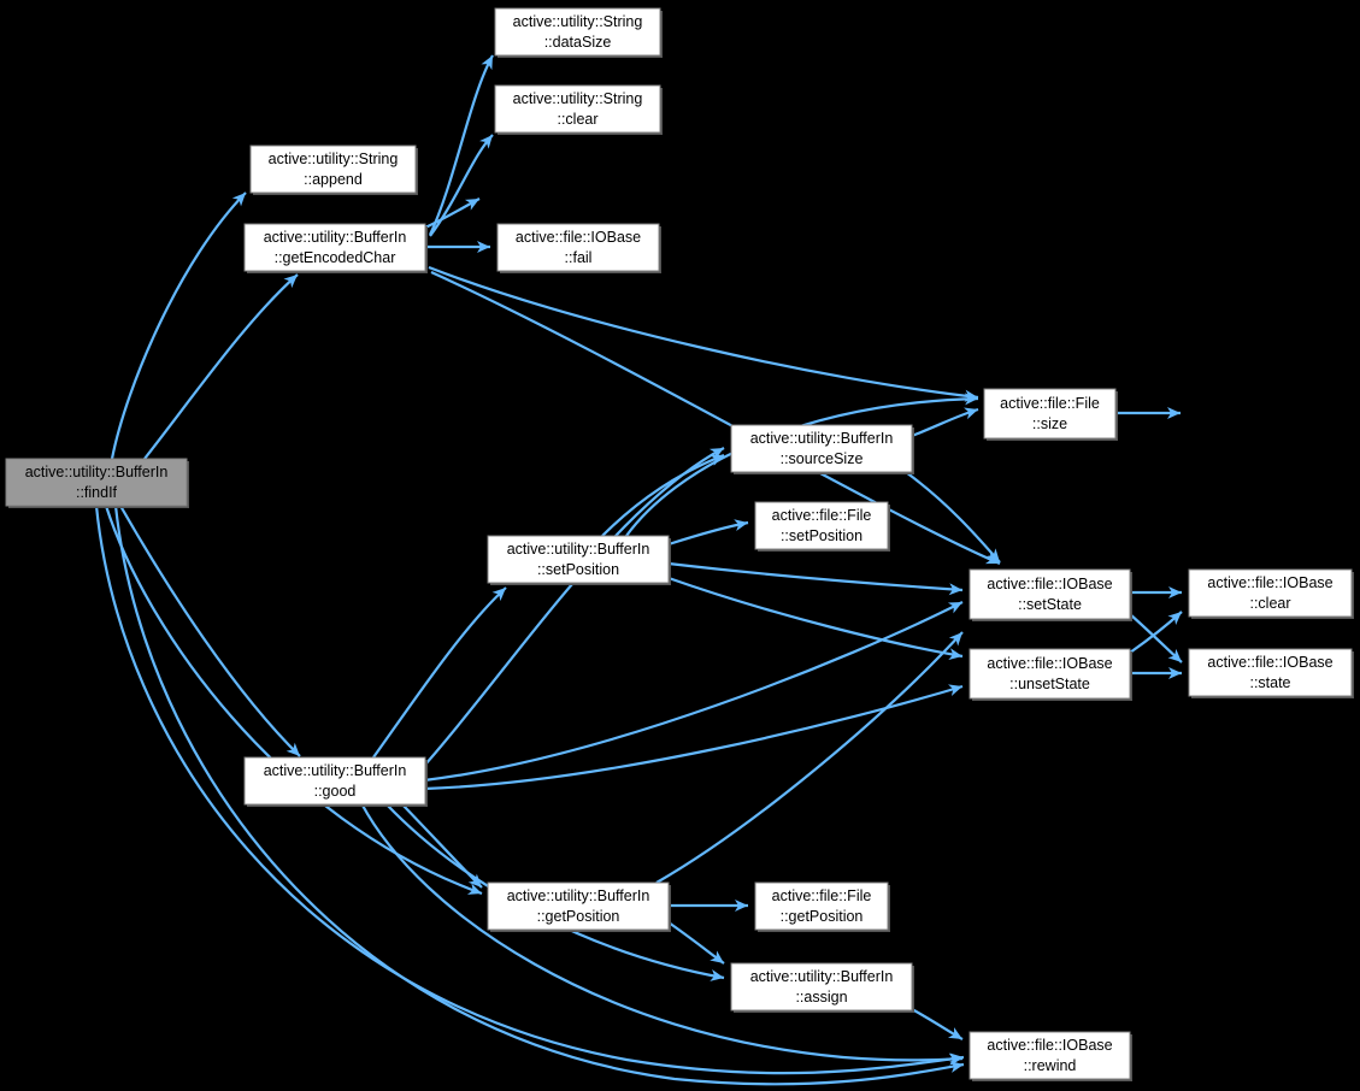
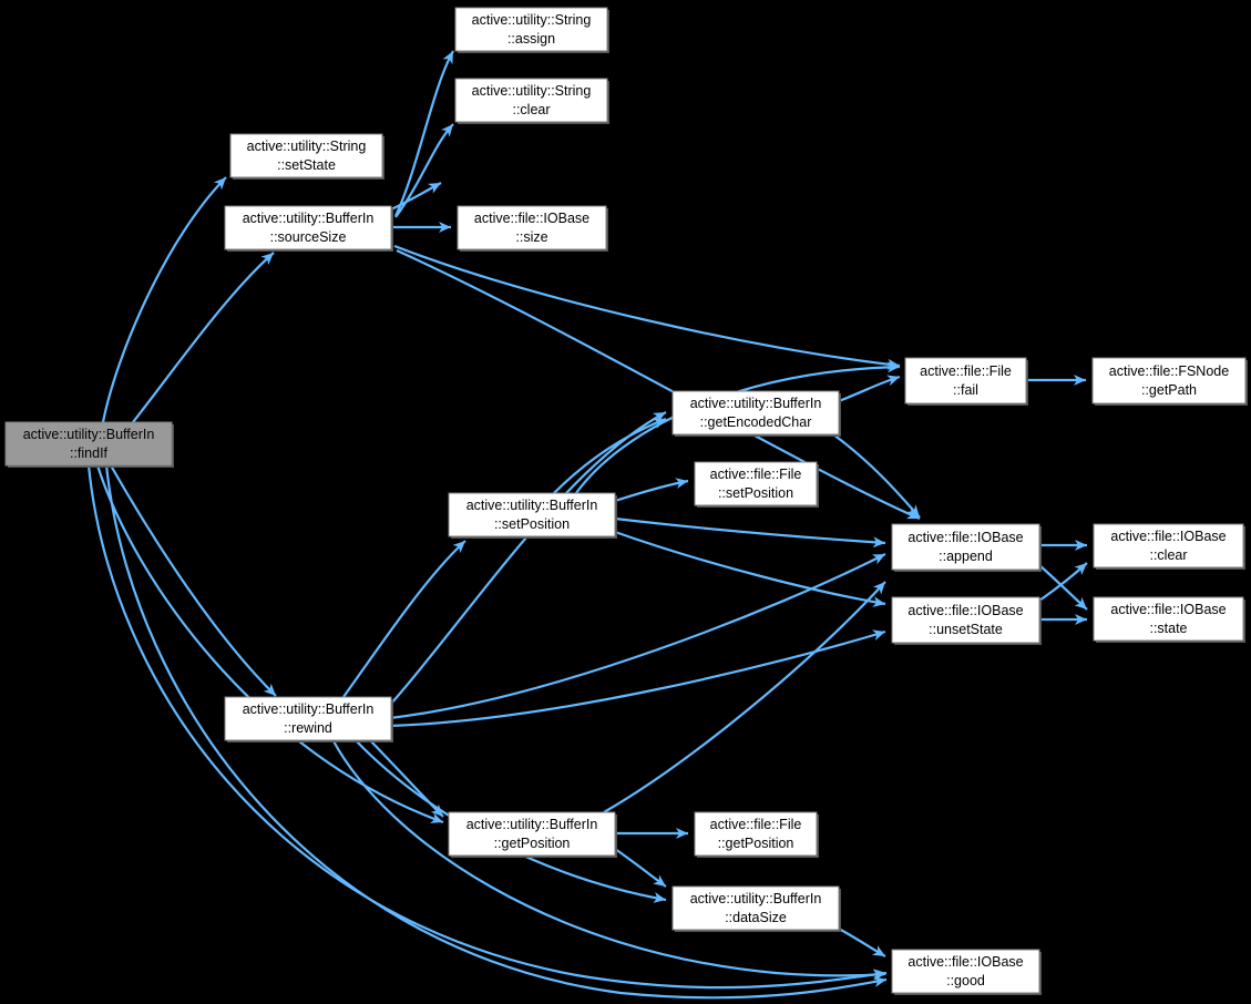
  active::utility::BufferIn
  ::findIf
  active::utility::String
- ::append
+ ::setState
  active::utility::BufferIn
- ::getEncodedChar
+ ::sourceSize
  active::utility::String
- ::dataSize
+ ::assign
  active::utility::String
  ::clear
  active::file::IOBase
- ::fail
+ ::size
  active::utility::BufferIn
- ::sourceSize
+ ::getEncodedChar
  active::file::File
  ::setPosition
  active::utility::BufferIn
  ::setPosition
  active::utility::BufferIn
- ::good
+ ::rewind
  active::utility::BufferIn
  ::getPosition
  active::file::File
  ::getPosition
  active::utility::BufferIn
- ::assign
+ ::dataSize
  active::file::File
- ::size
+ ::fail
+ active::file::FSNode
+ ::getPath
  active::file::IOBase
- ::setState
+ ::append
  active::file::IOBase
  ::unsetState
  active::file::IOBase
  ::clear
  active::file::IOBase
  ::state
  active::file::IOBase
- ::rewind
+ ::good
